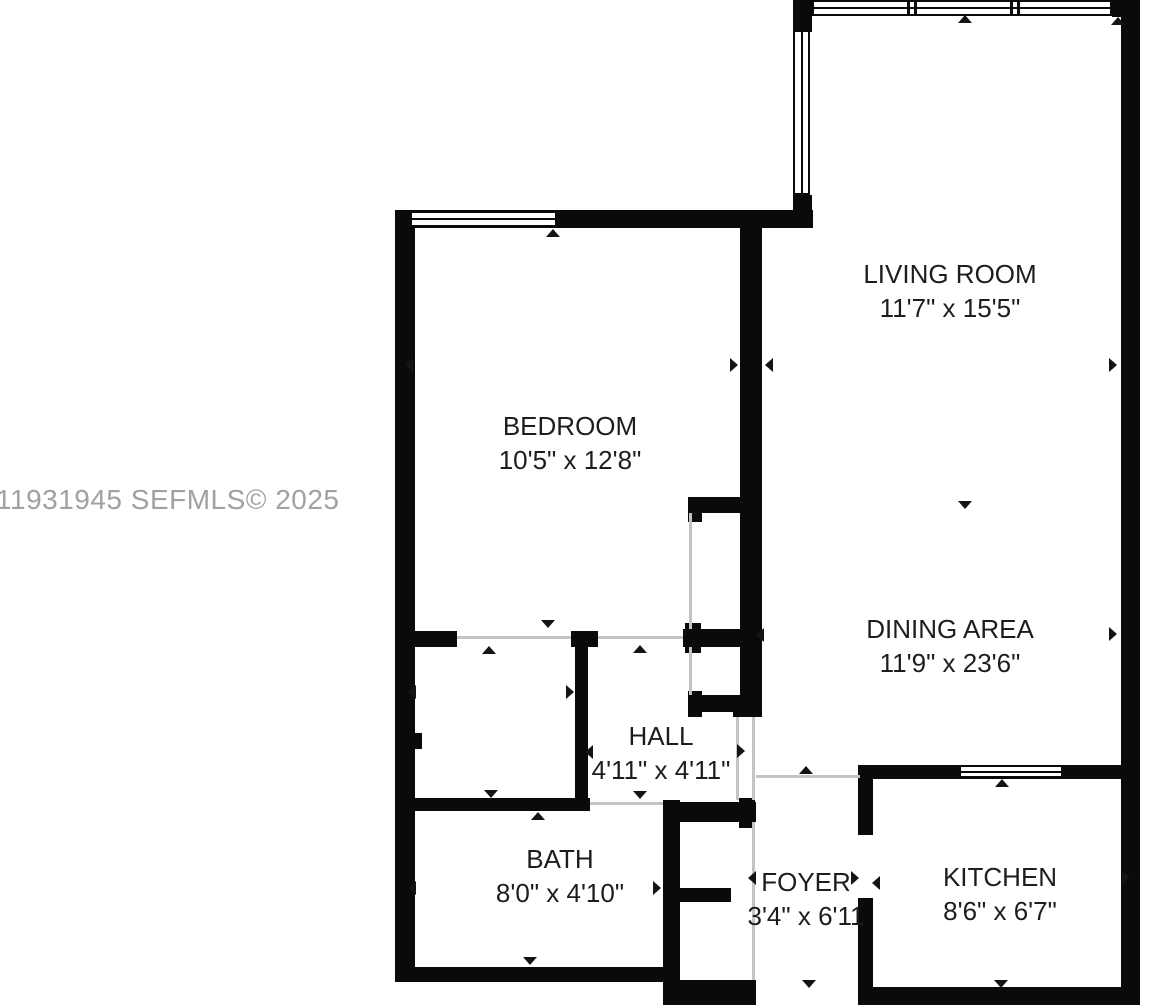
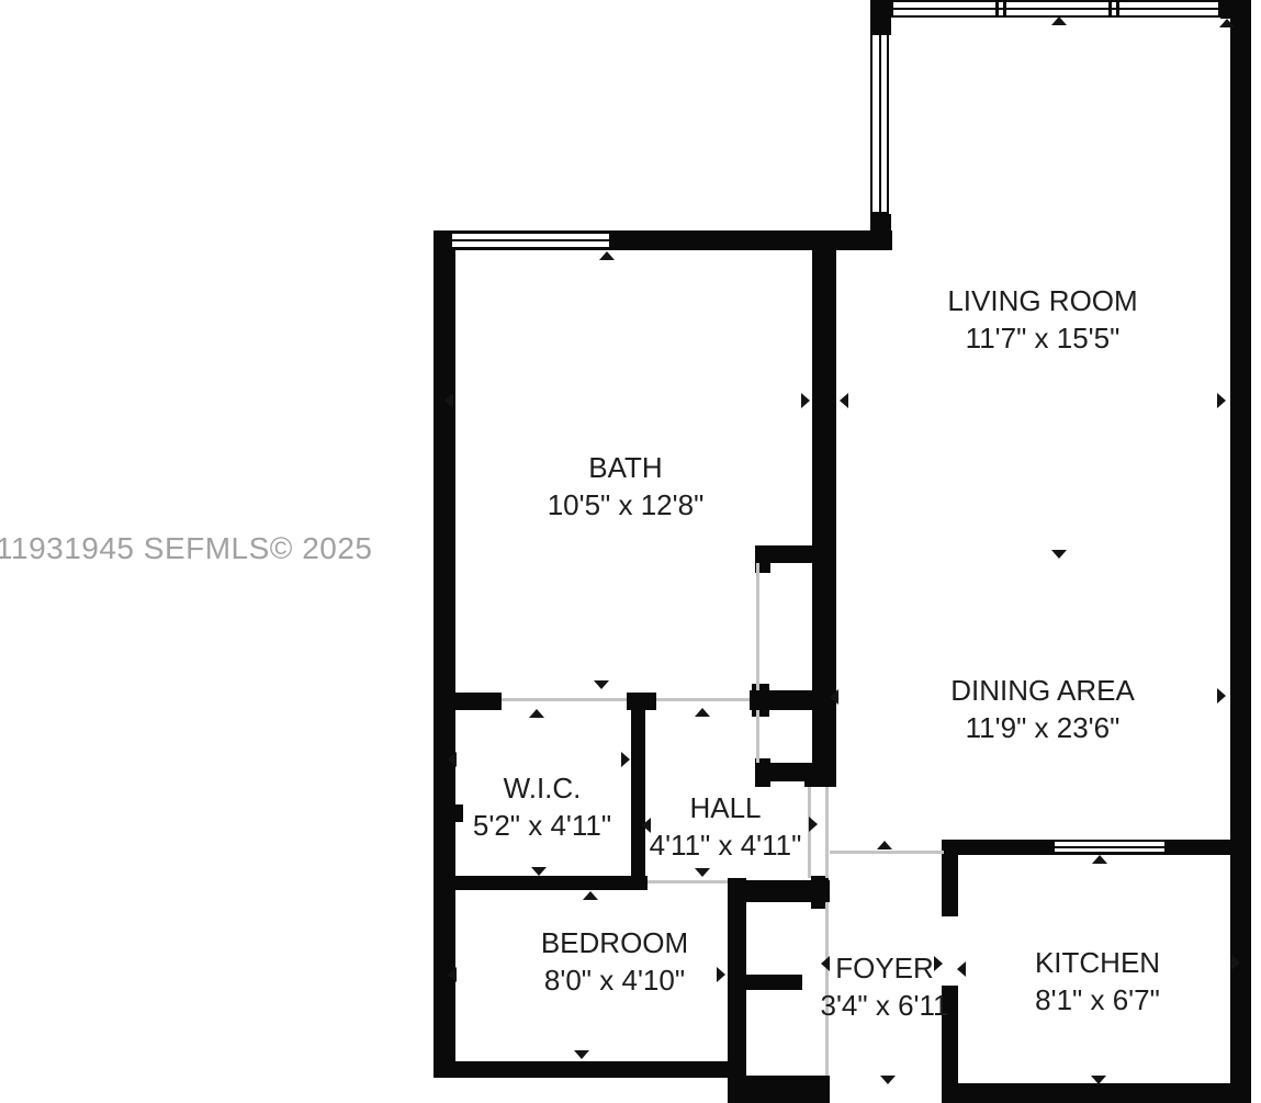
  LIVING ROOM
  11'7" x 15'5"
- BEDROOM
+ BATH
  10'5" x 12'8"
  DINING AREA
  11'9" x 23'6"
+ W.I.C.
+ 5'2" x 4'11"
  HALL
  4'11" x 4'11"
- BATH
+ BEDROOM
  8'0" x 4'10"
  FOYER
  3'4" x 6'11
  KITCHEN
- 8'6" x 6'7"
+ 8'1" x 6'7"
  11931945 SEFMLS© 2025
